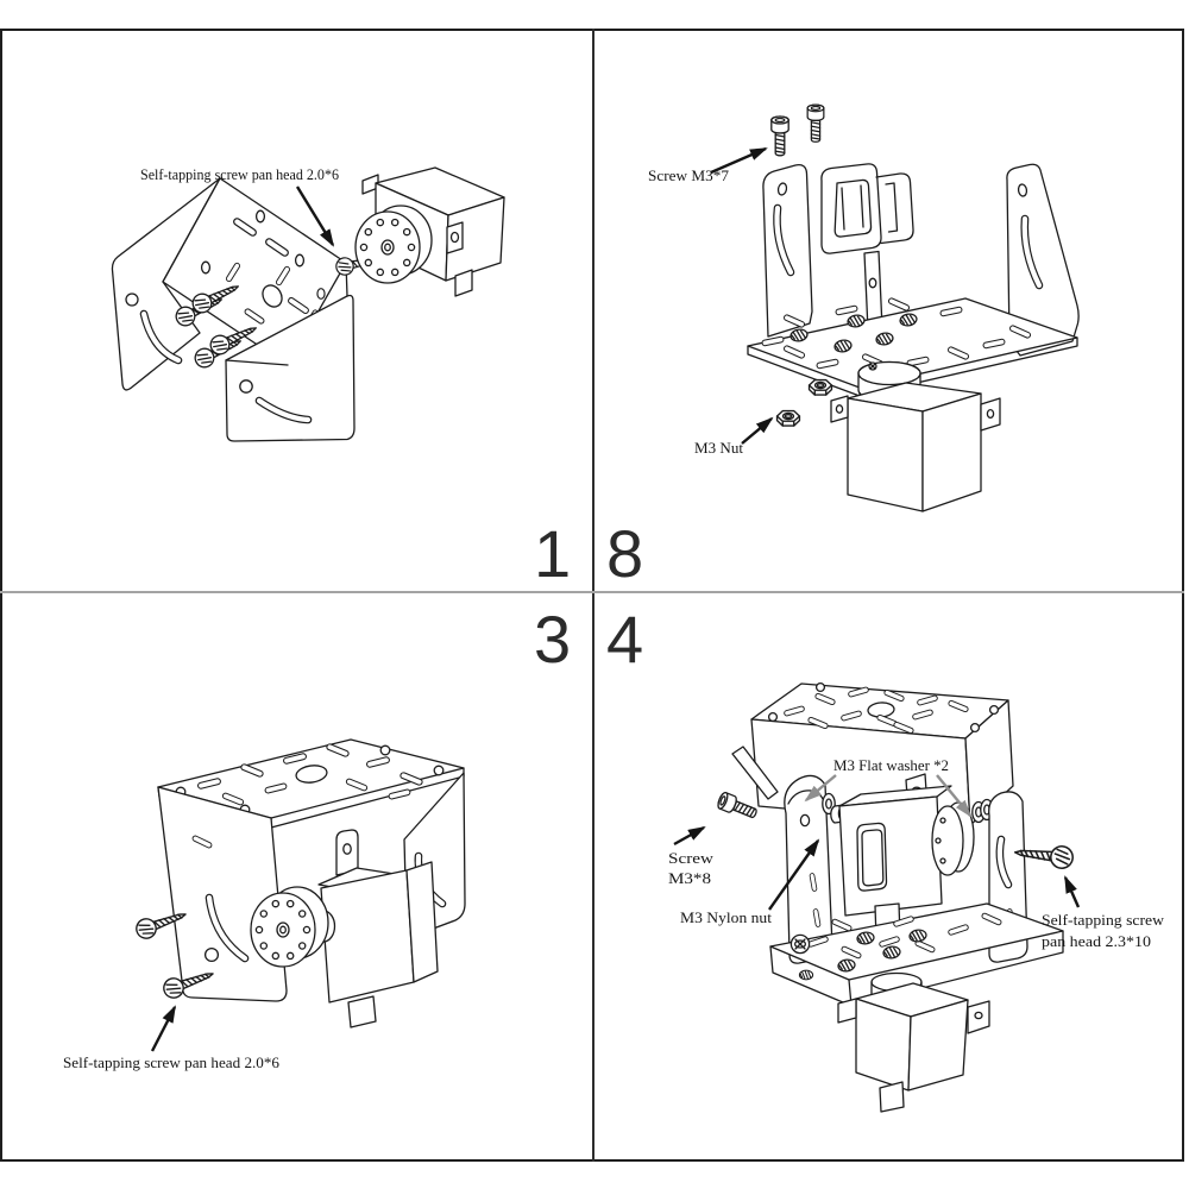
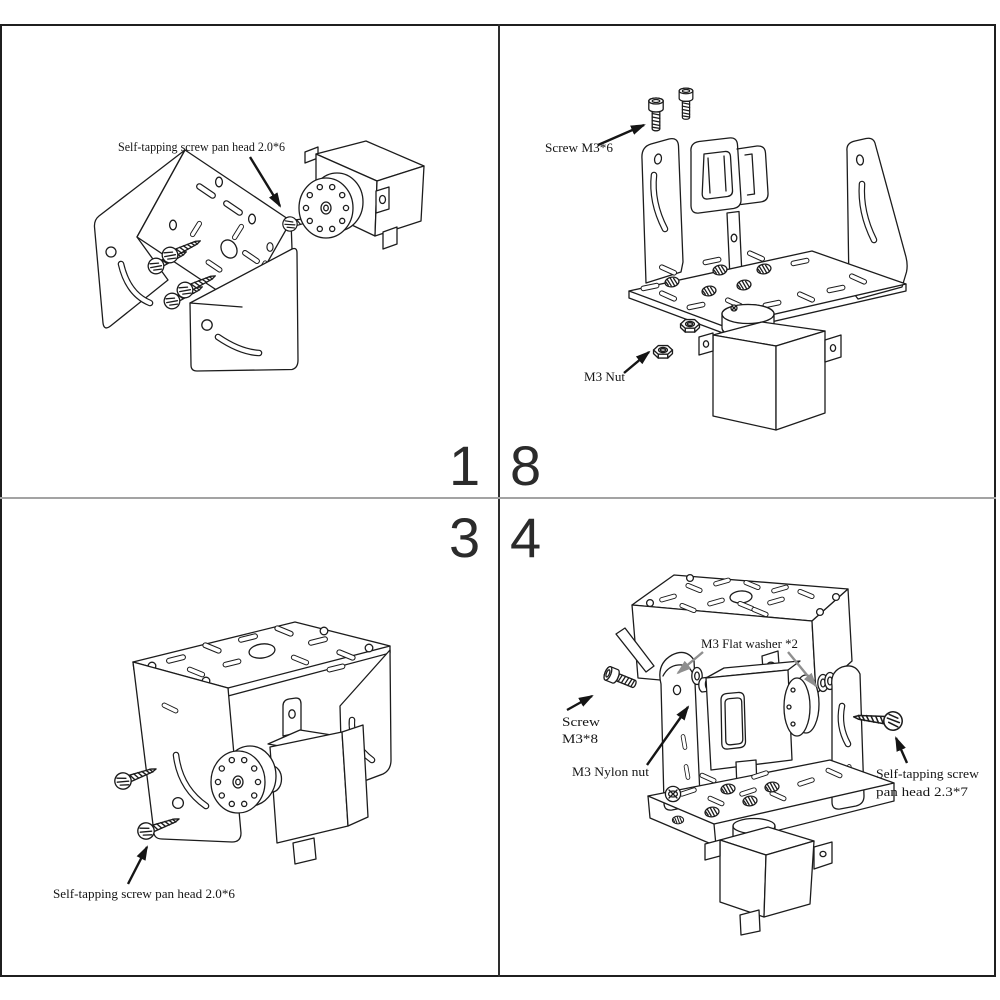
  Self-tapping screw pan head 2.0*6
- Screw M3*7
+ Screw M3*6
  M3 Nut
  Self-tapping screw pan head 2.0*6
  M3 Flat washer *2
  Screw
  M3*8
  M3 Nylon nut
  Self-tapping screw
- pan head 2.3*10
+ pan head 2.3*7
  1
  8
  3
  4
